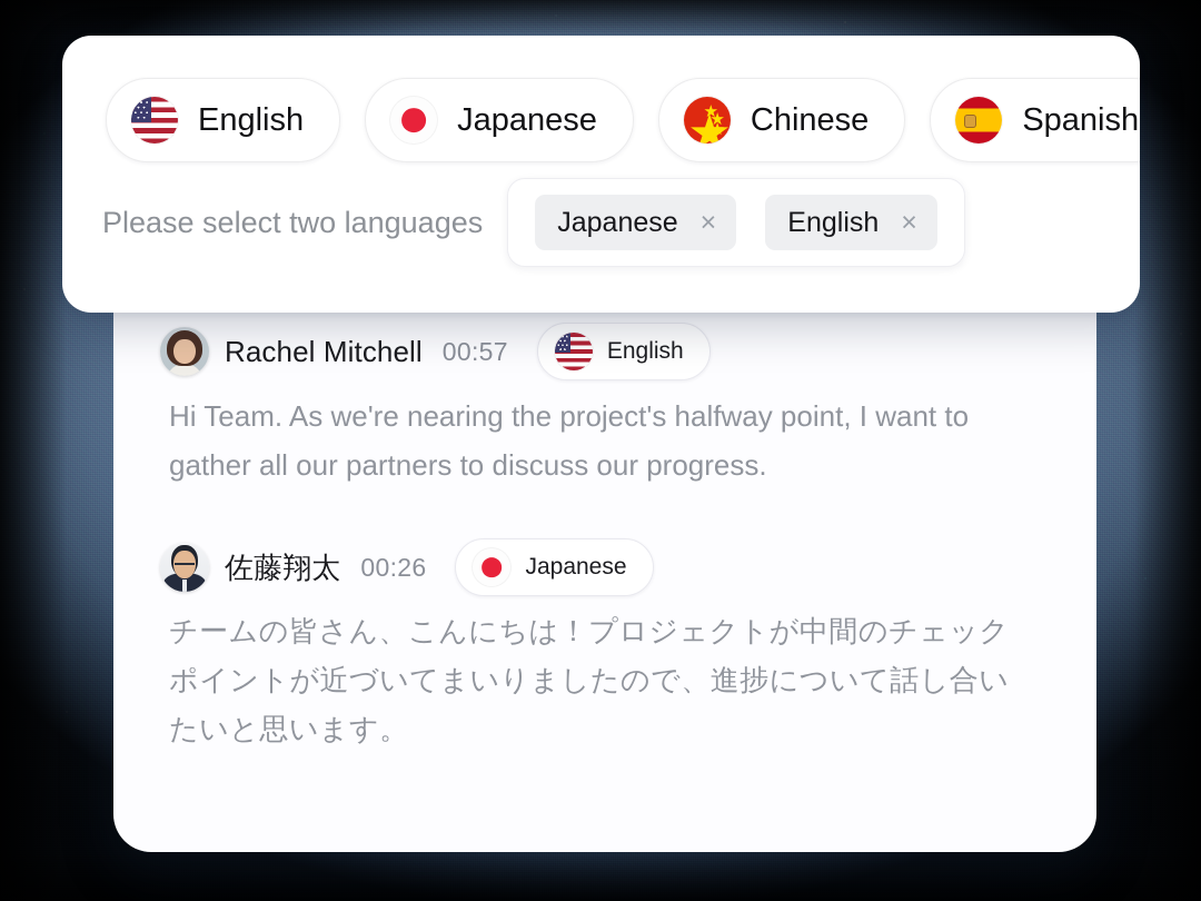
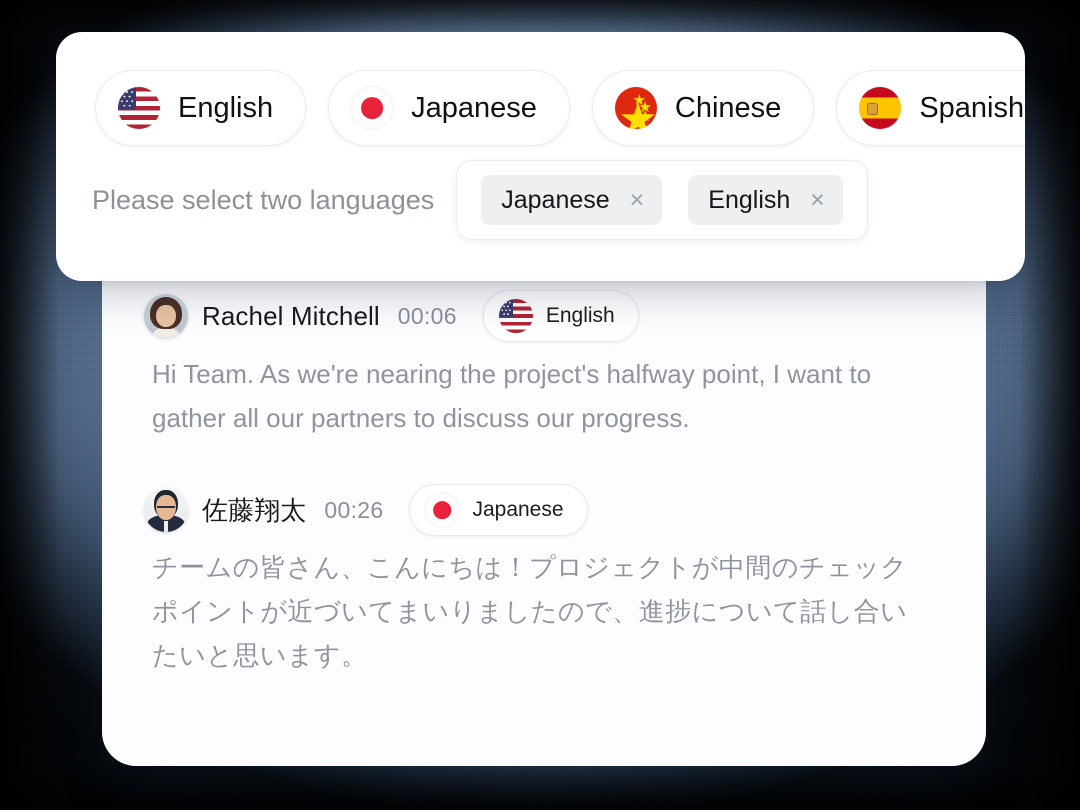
  Rachel Mitchell
- 00:57
+ 00:06
  English
  Hi Team. As we're nearing the project's halfway point, I want to gather all our partners to discuss our progress.
  佐藤翔太
  00:26
  Japanese
  チームの皆さん、こんにちは！プロジェクトが中間のチェックポイントが近づいてまいりましたので、進捗について話し合いたいと思います。
  English
  Japanese
  ★
  ★
  ★
  ★
  ★
  Chinese
  Spanish
  Please select two languages
  Japanese
  ×
  English
  ×
